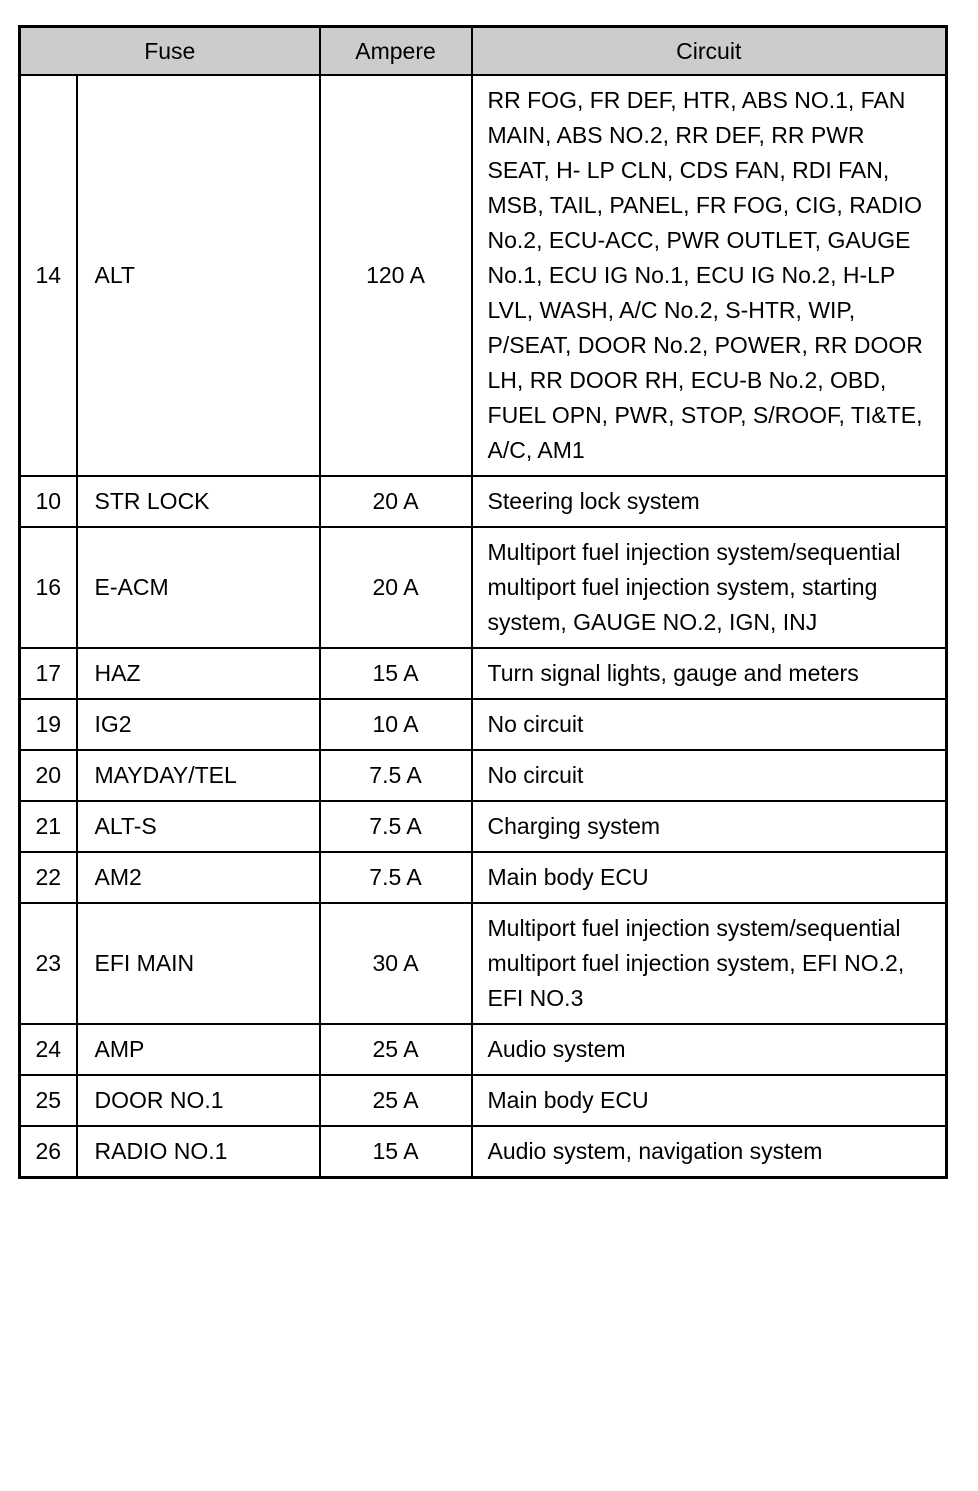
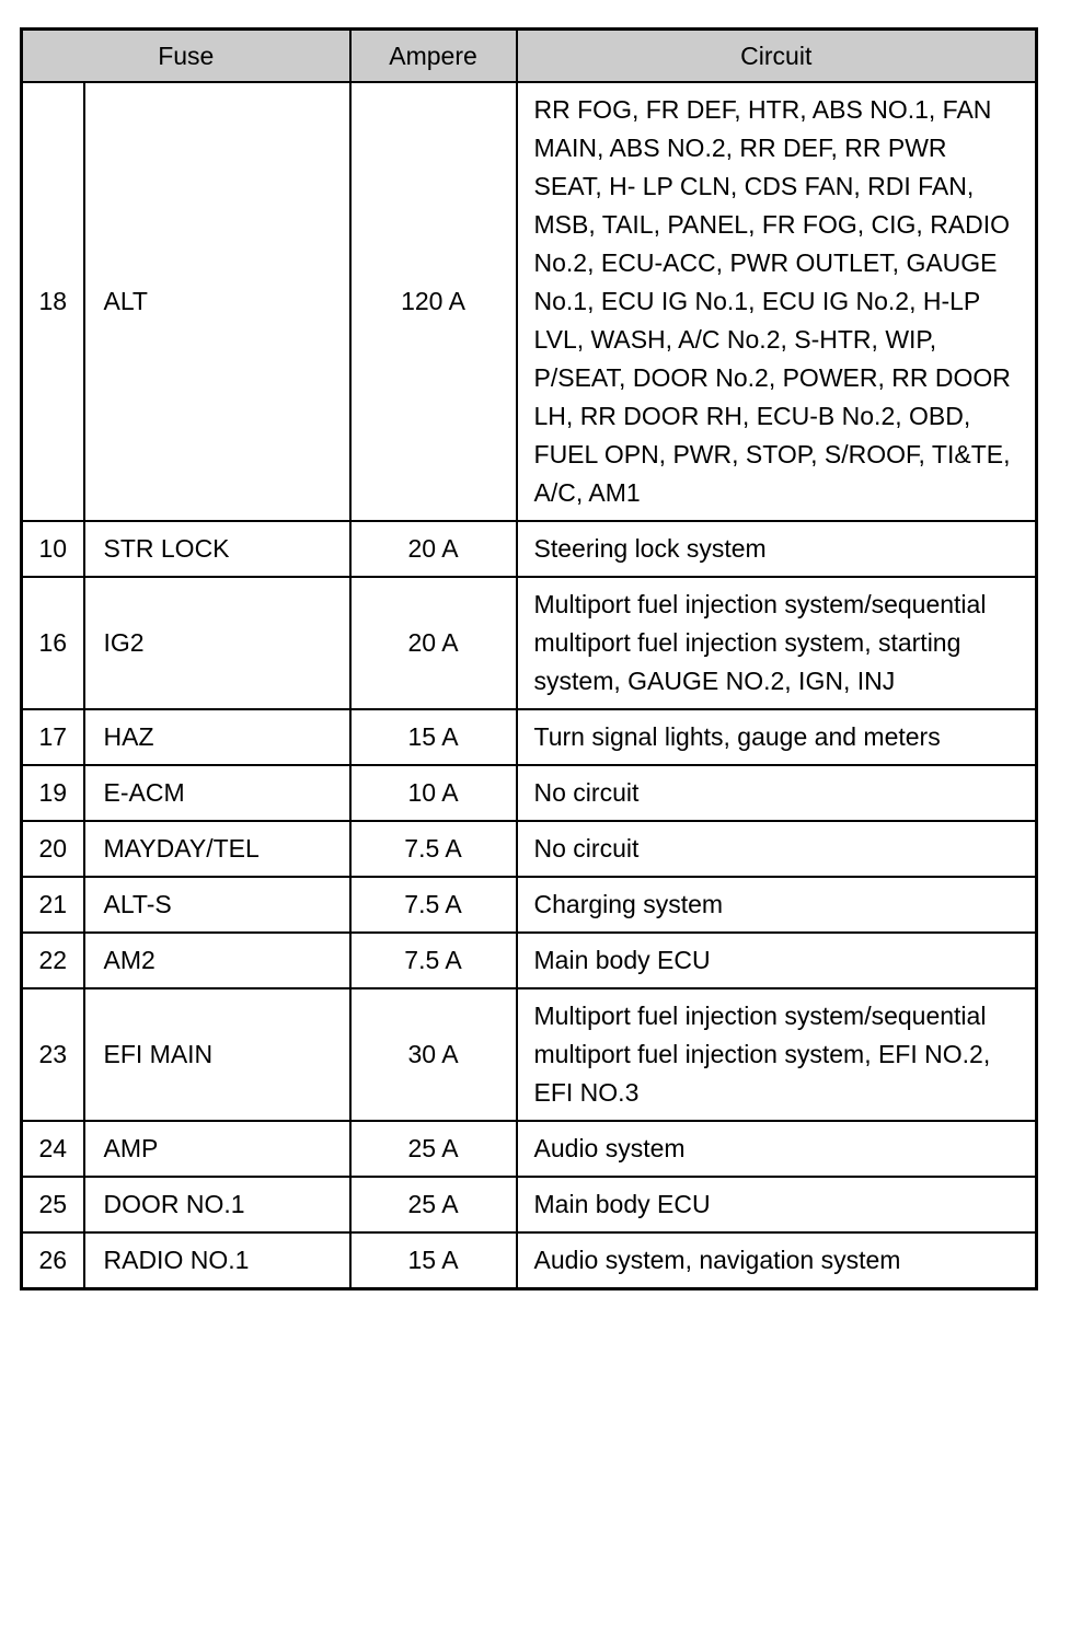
  Fuse	Ampere	Circuit
- 14	ALT	120 A	RR FOG, FR DEF, HTR, ABS NO.1, FAN MAIN, ABS NO.2, RR DEF, RR PWR SEAT, H- LP CLN, CDS FAN, RDI FAN, MSB, TAIL, PANEL, FR FOG, CIG, RADIO No.2, ECU-ACC, PWR OUTLET, GAUGE No.1, ECU IG No.1, ECU IG No.2, H-LP LVL, WASH, A/C No.2, S-HTR, WIP, P/SEAT, DOOR No.2, POWER, RR DOOR LH, RR DOOR RH, ECU-B No.2, OBD, FUEL OPN, PWR, STOP, S/ROOF, TI&TE, A/C, AM1
+ 18	ALT	120 A	RR FOG, FR DEF, HTR, ABS NO.1, FAN MAIN, ABS NO.2, RR DEF, RR PWR SEAT, H- LP CLN, CDS FAN, RDI FAN, MSB, TAIL, PANEL, FR FOG, CIG, RADIO No.2, ECU-ACC, PWR OUTLET, GAUGE No.1, ECU IG No.1, ECU IG No.2, H-LP LVL, WASH, A/C No.2, S-HTR, WIP, P/SEAT, DOOR No.2, POWER, RR DOOR LH, RR DOOR RH, ECU-B No.2, OBD, FUEL OPN, PWR, STOP, S/ROOF, TI&TE, A/C, AM1
  10	STR LOCK	20 A	Steering lock system
- 16	E-ACM	20 A	Multiport fuel injection system/sequential multiport fuel injection system, starting system, GAUGE NO.2, IGN, INJ
+ 16	IG2	20 A	Multiport fuel injection system/sequential multiport fuel injection system, starting system, GAUGE NO.2, IGN, INJ
  17	HAZ	15 A	Turn signal lights, gauge and meters
- 19	IG2	10 A	No circuit
+ 19	E-ACM	10 A	No circuit
  20	MAYDAY/TEL	7.5 A	No circuit
  21	ALT-S	7.5 A	Charging system
  22	AM2	7.5 A	Main body ECU
  23	EFI MAIN	30 A	Multiport fuel injection system/sequential multiport fuel injection system, EFI NO.2, EFI NO.3
  24	AMP	25 A	Audio system
  25	DOOR NO.1	25 A	Main body ECU
  26	RADIO NO.1	15 A	Audio system, navigation system
